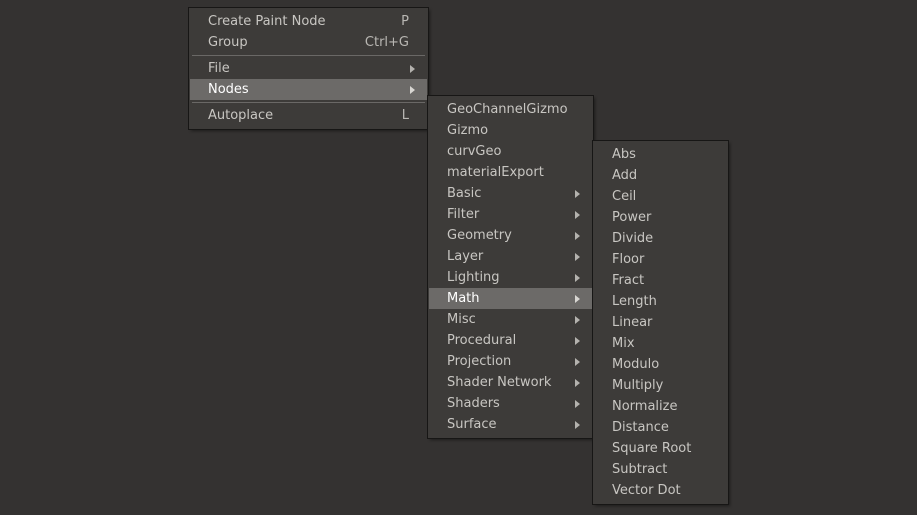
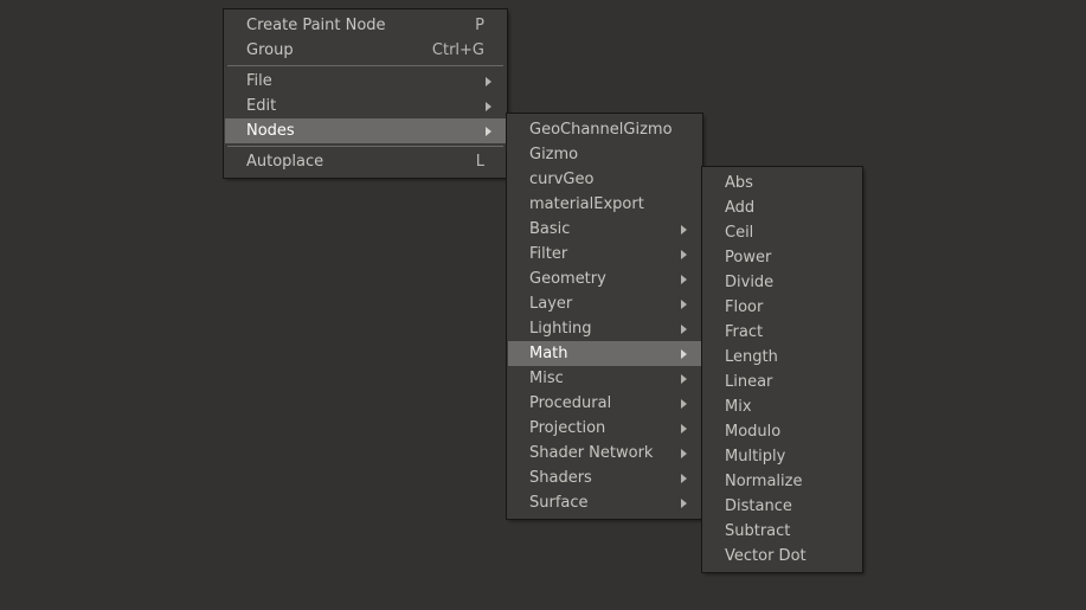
  Create Paint Node
  P
  Group
  Ctrl+G
  File
+ Edit
  Nodes
  Autoplace
  L
  GeoChannelGizmo
  Gizmo
  curvGeo
  materialExport
  Basic
  Filter
  Geometry
  Layer
  Lighting
  Math
  Misc
  Procedural
  Projection
  Shader Network
  Shaders
  Surface
  Abs
  Add
  Ceil
  Power
  Divide
  Floor
  Fract
  Length
  Linear
  Mix
  Modulo
  Multiply
  Normalize
  Distance
- Square Root
  Subtract
  Vector Dot
